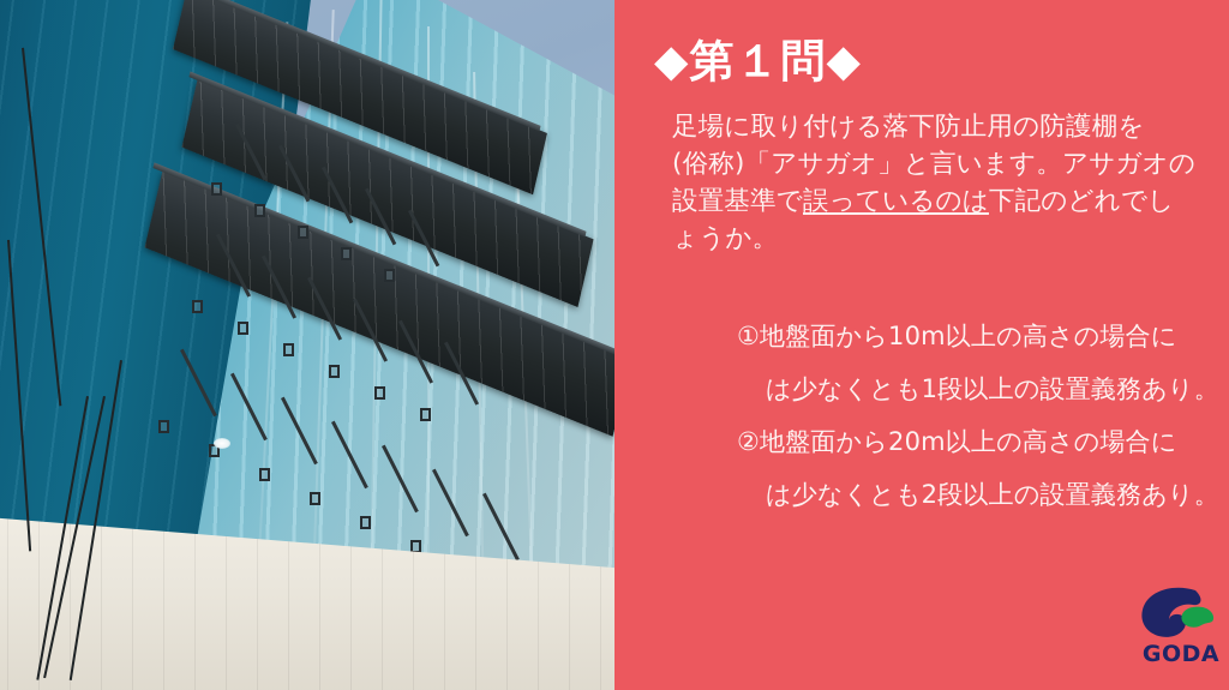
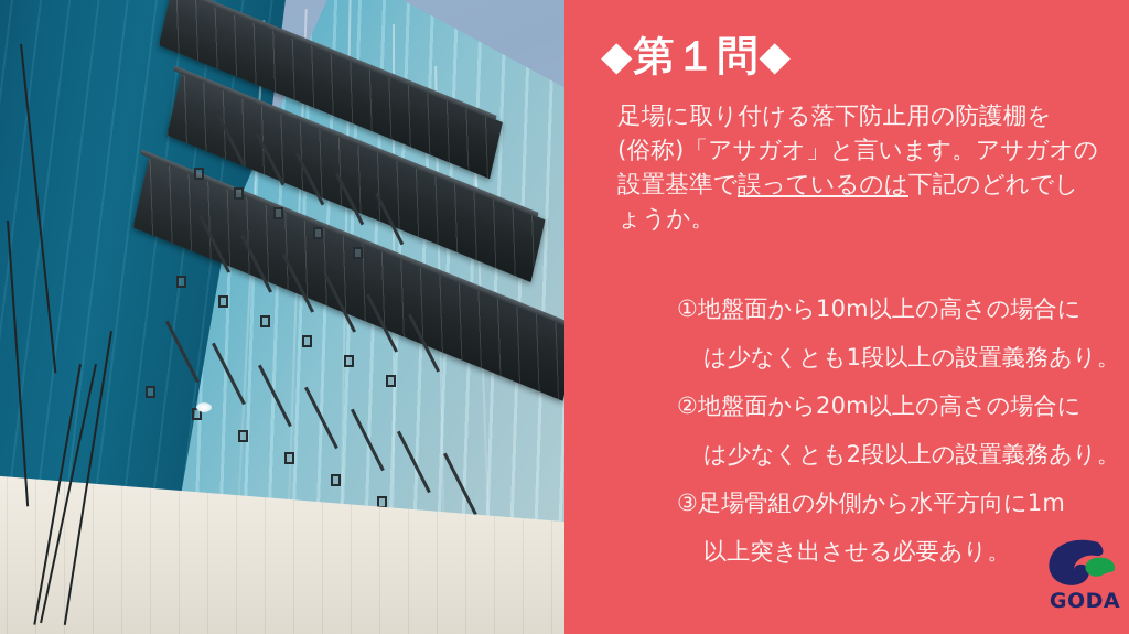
  ◆第１問◆
  足場に取り付ける落下防止用の防護棚を
  (俗称)「アサガオ」と言います。アサガオの
  設置基準で誤っているのは下記のどれでし
  ょうか。
  ①地盤面から10m以上の高さの場合に
  は少なくとも1段以上の設置義務あり。
  ②地盤面から20m以上の高さの場合に
  は少なくとも2段以上の設置義務あり。
+ ③足場骨組の外側から水平方向に1m
+ 以上突き出させる必要あり。
  GODA
